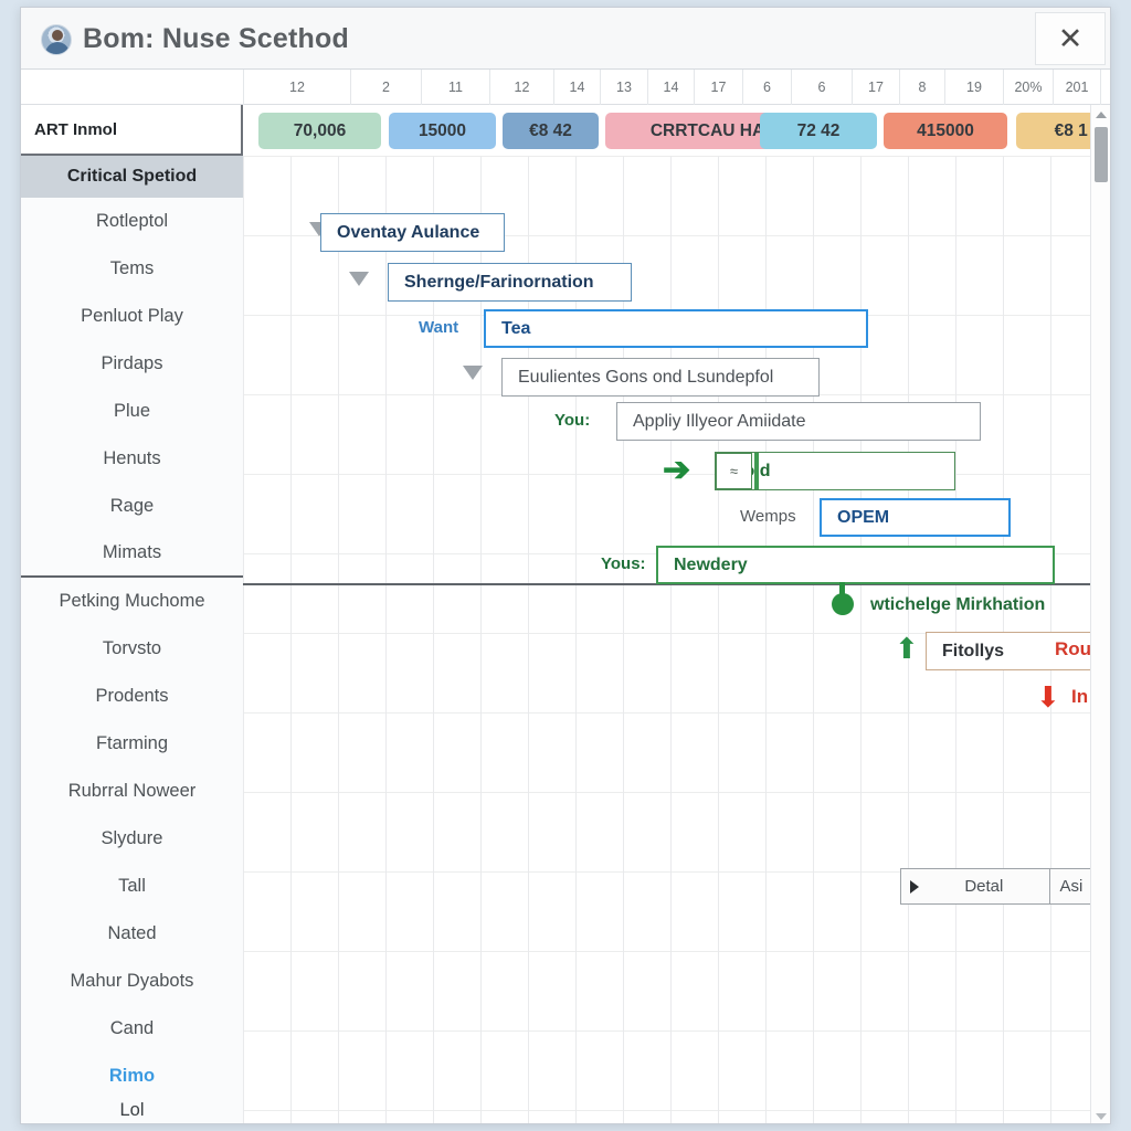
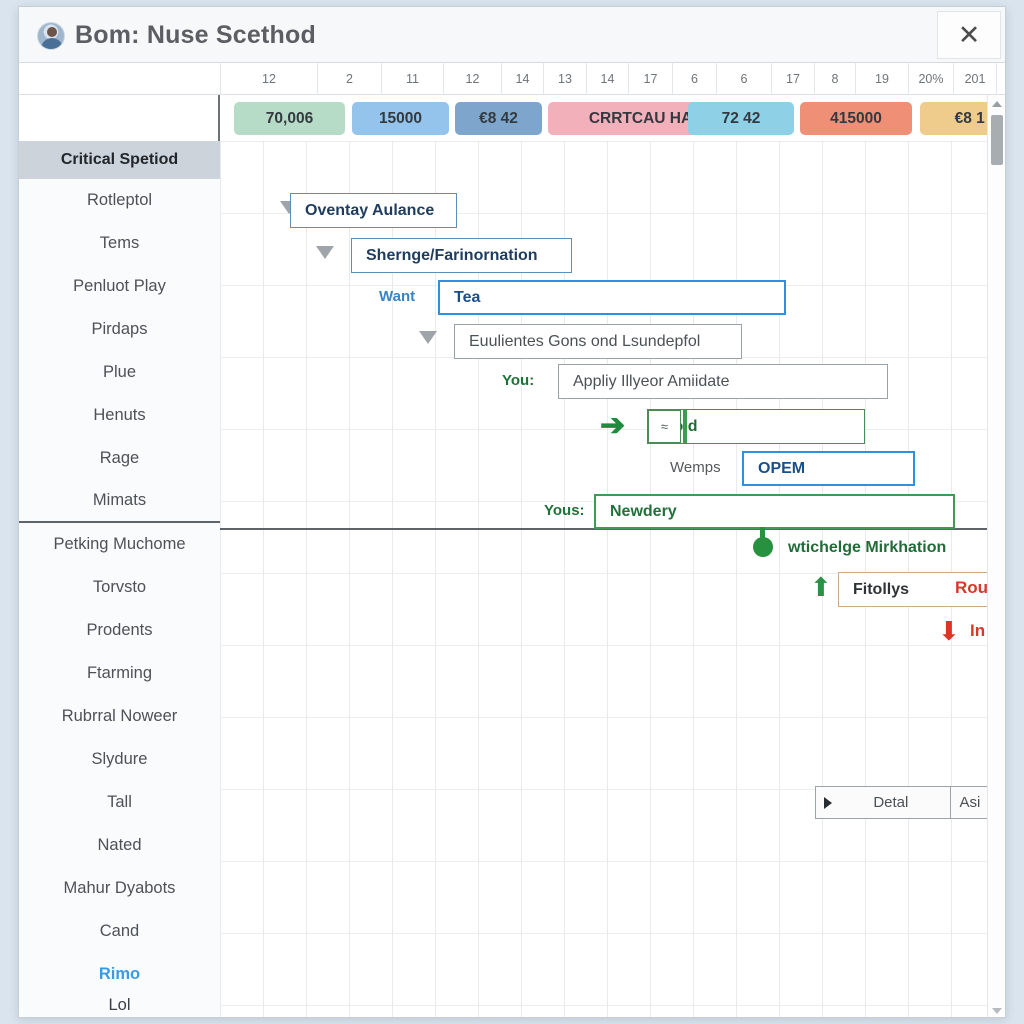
  Bom: Nuse Scethod
  ✕
  12
  2
  11
  12
  14
  13
  14
  17
  6
  6
  17
  8
  19
  20%
  201
  70,006
  15000
  €8 42
  CRRTCAU HA
  72 42
  415000
  €8 1
- ART Inmol
  Critical Spetiod
  Rotleptol
  Tems
  Penluot Play
  Pirdaps
  Plue
  Henuts
  Rage
  Mimats
  Petking Muchome
  Torvsto
  Prodents
  Ftarming
  Rubrral Noweer
  Slydure
  Tall
  Nated
  Mahur Dyabots
  Cand
  Rimo
  Lol
  Oventay Aulance
  Shernge/Farinornation
  Tea
  Euuliеntes Gons ond Lsundepfol
  Appliу Illyeor Amiidate
  OPEM
  Newdery
  Want
  You:
  Wemps
  Yous:
  ➔
  ≈
  wtichelge Mirkhation
  ⬆
  Fitollys
  Rou
  ⬇
  In
  Detal
  Asi
